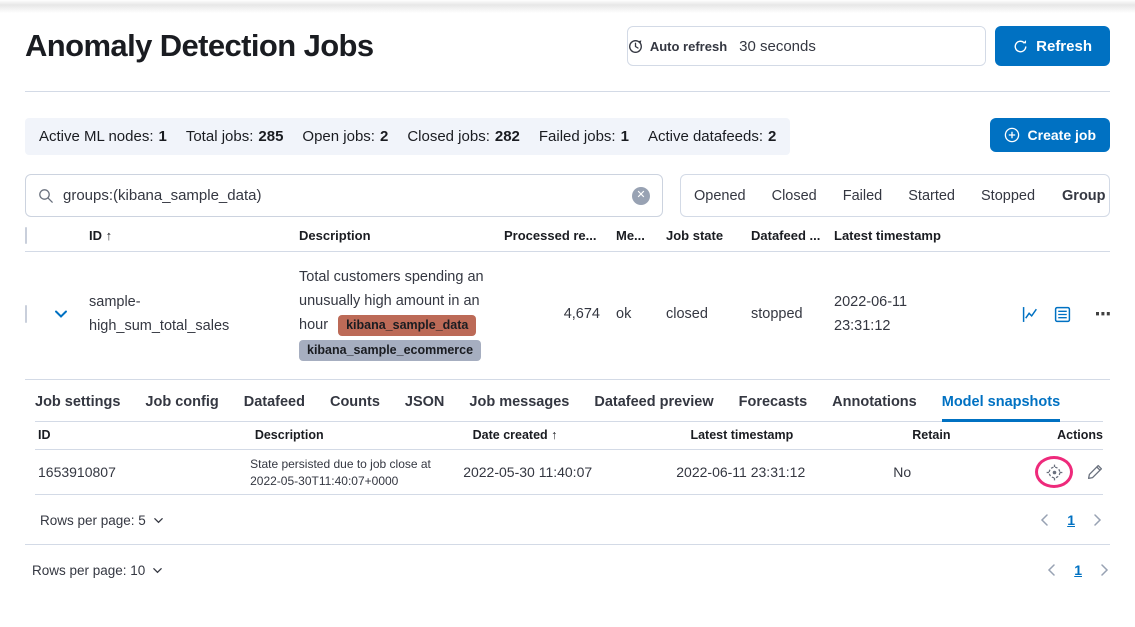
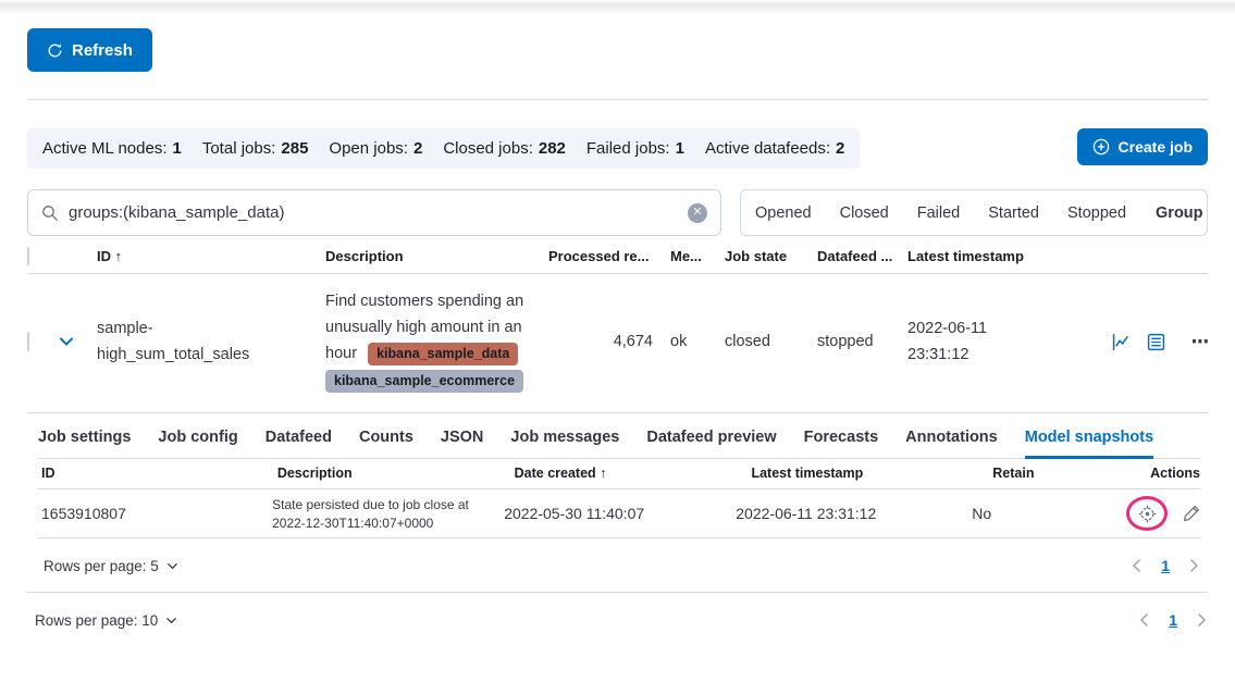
- Anomaly Detection Jobs
- Auto refresh
- 30 seconds
  Refresh
  Active ML nodes:
  1
  Total jobs:
  285
  Open jobs:
  2
  Closed jobs:
  282
  Failed jobs:
  1
  Active datafeeds:
  2
  Create job
  groups:(kibana_sample_data)
  ✕
  Opened
  Closed
  Failed
  Started
  Stopped
  Group
  ID ↑
  Description
  Processed re...
  Me...
  Job state
  Datafeed ...
  Latest timestamp
  sample-high_sum_total_sales
- Total customers spending an unusually high amount in an hour kibana_sample_data kibana_sample_ecommerce
+ Find customers spending an unusually high amount in an hour kibana_sample_data kibana_sample_ecommerce
  4,674
  ok
  closed
  stopped
  2022-06-11 23:31:12
  Job settings
  Job config
  Datafeed
  Counts
  JSON
  Job messages
  Datafeed preview
  Forecasts
  Annotations
  Model snapshots
  ID
  Description
  Date created ↑
  Latest timestamp
  Retain
  Actions
  1653910807
- State persisted due to job close at 2022-05-30T11:40:07+0000
+ State persisted due to job close at 2022-12-30T11:40:07+0000
  2022-05-30 11:40:07
  2022-06-11 23:31:12
  No
  Rows per page: 5
  1
  Rows per page: 10
  1
